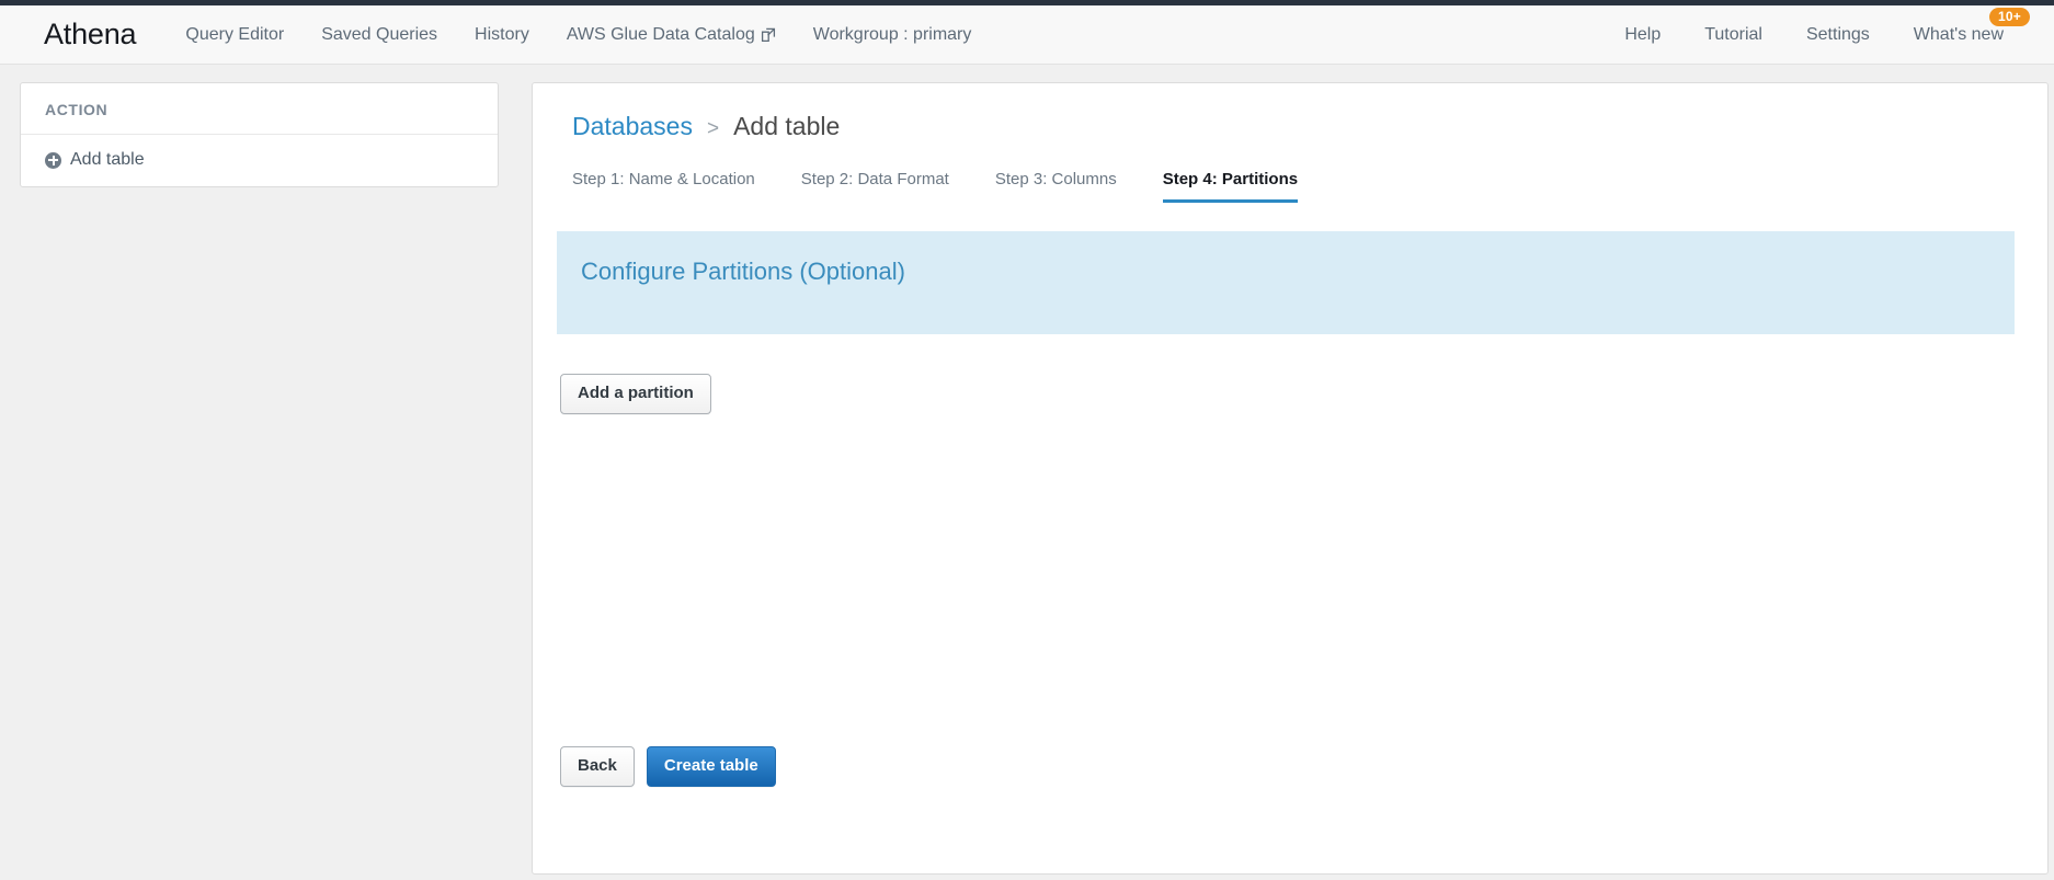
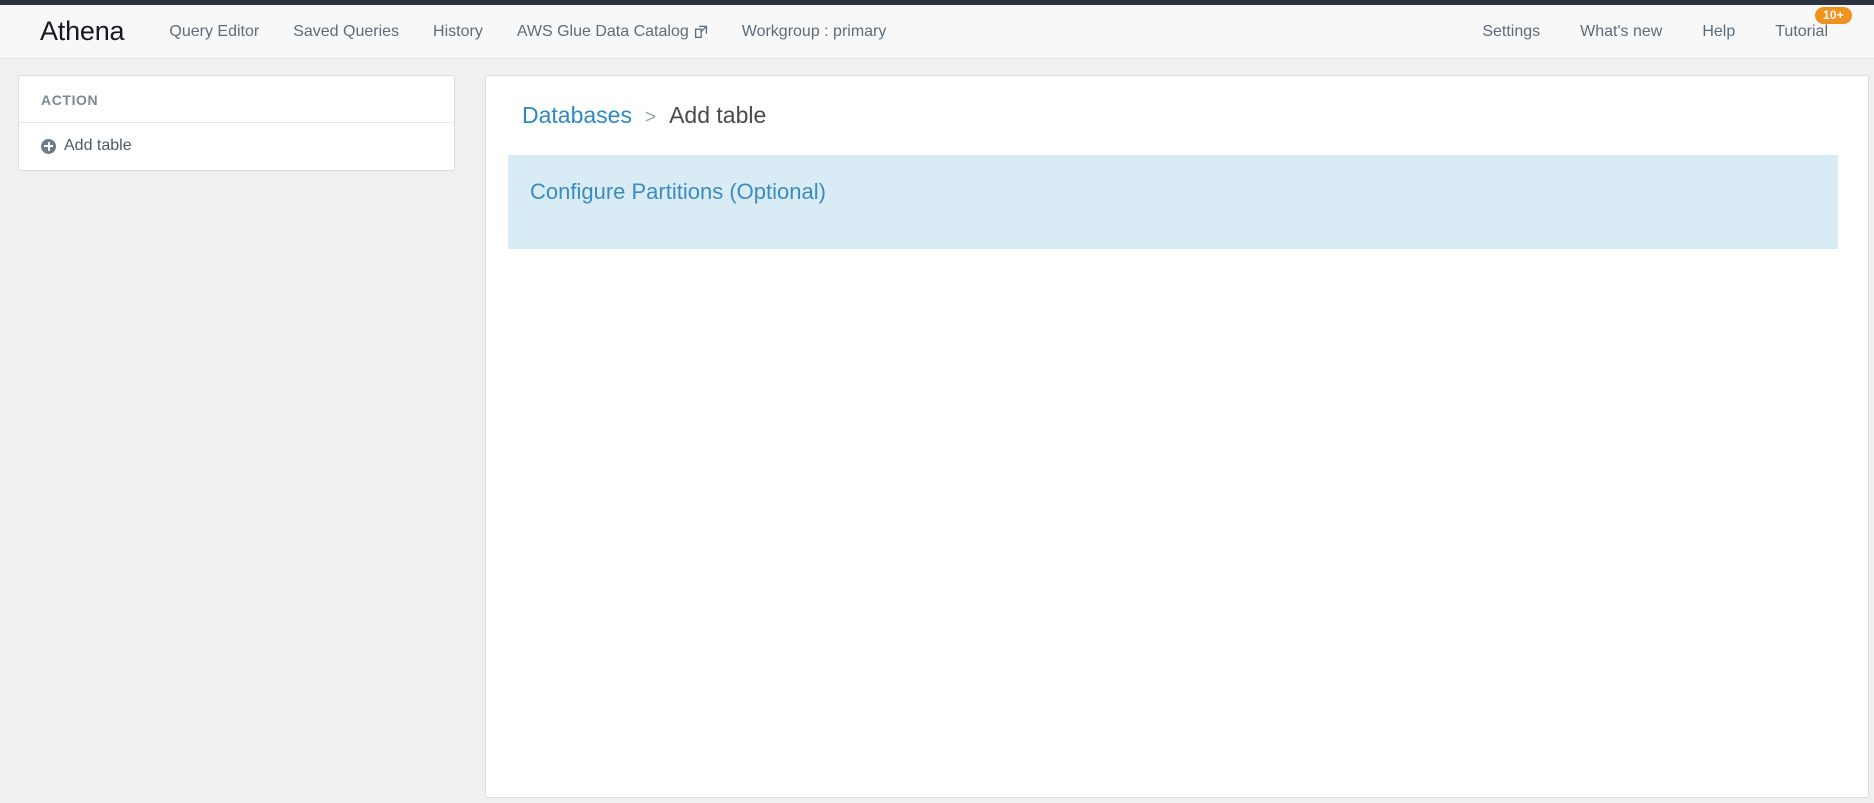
  Athena
  Query Editor
  Saved Queries
  History
  AWS Glue Data Catalog
  Workgroup : primary
- Help
+ Settings
- Tutorial
+ What's new
- Settings
+ Help
- What's new
+ Tutorial
  10+
  ACTION
  Add table
  Databases
  >
  Add table
- Step 1: Name & Location
- Step 2: Data Format
- Step 3: Columns
- Step 4: Partitions
  Configure Partitions (Optional)
- Add a partition
- Back
- Create table
